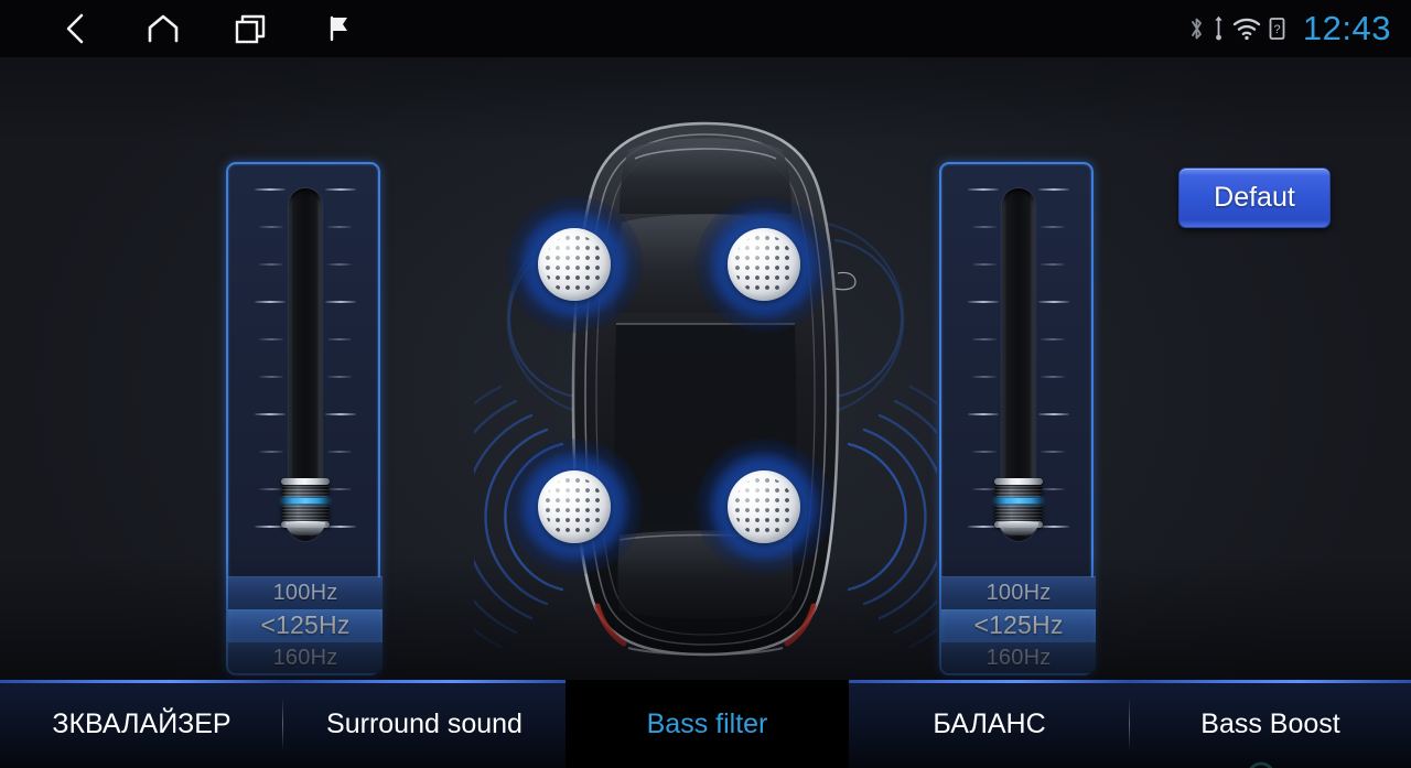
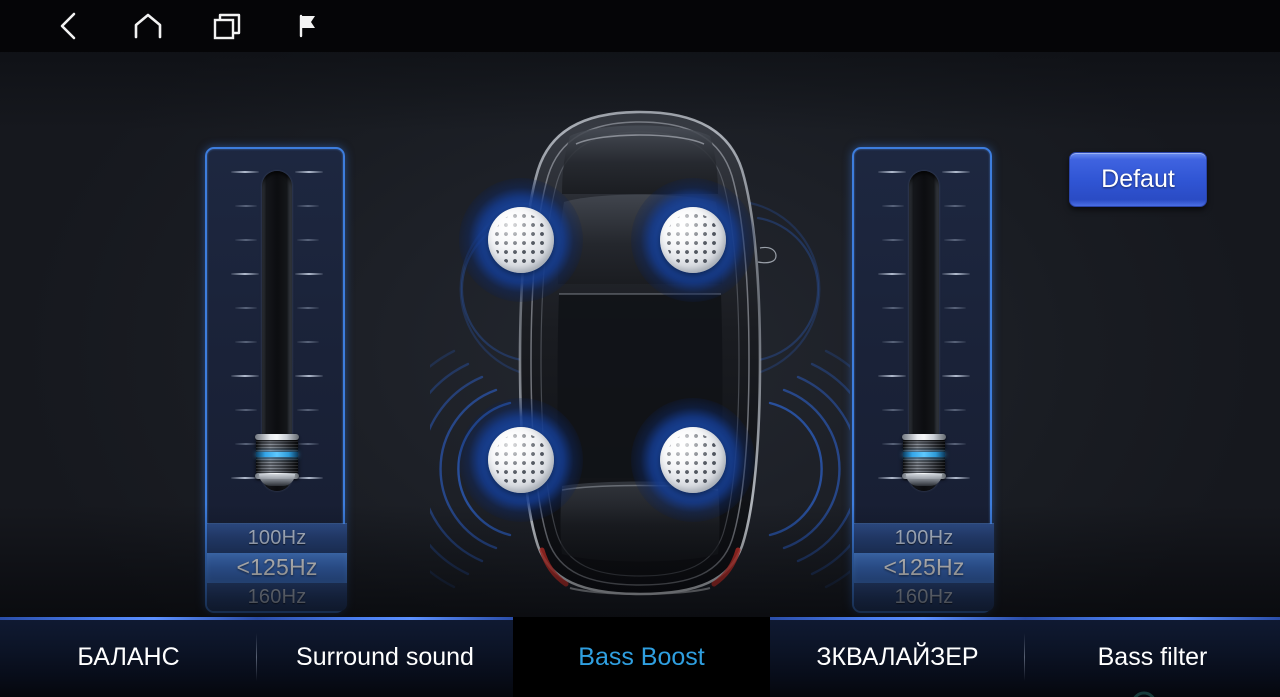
- ?
- 12:43
- ЗКВАЛАЙЗЕР
+ БАЛАНС
  Surround sound
- Bass filter
+ Bass Boost
- БАЛАНС
+ ЗКВАЛАЙЗЕР
- Bass Boost
+ Bass filter
